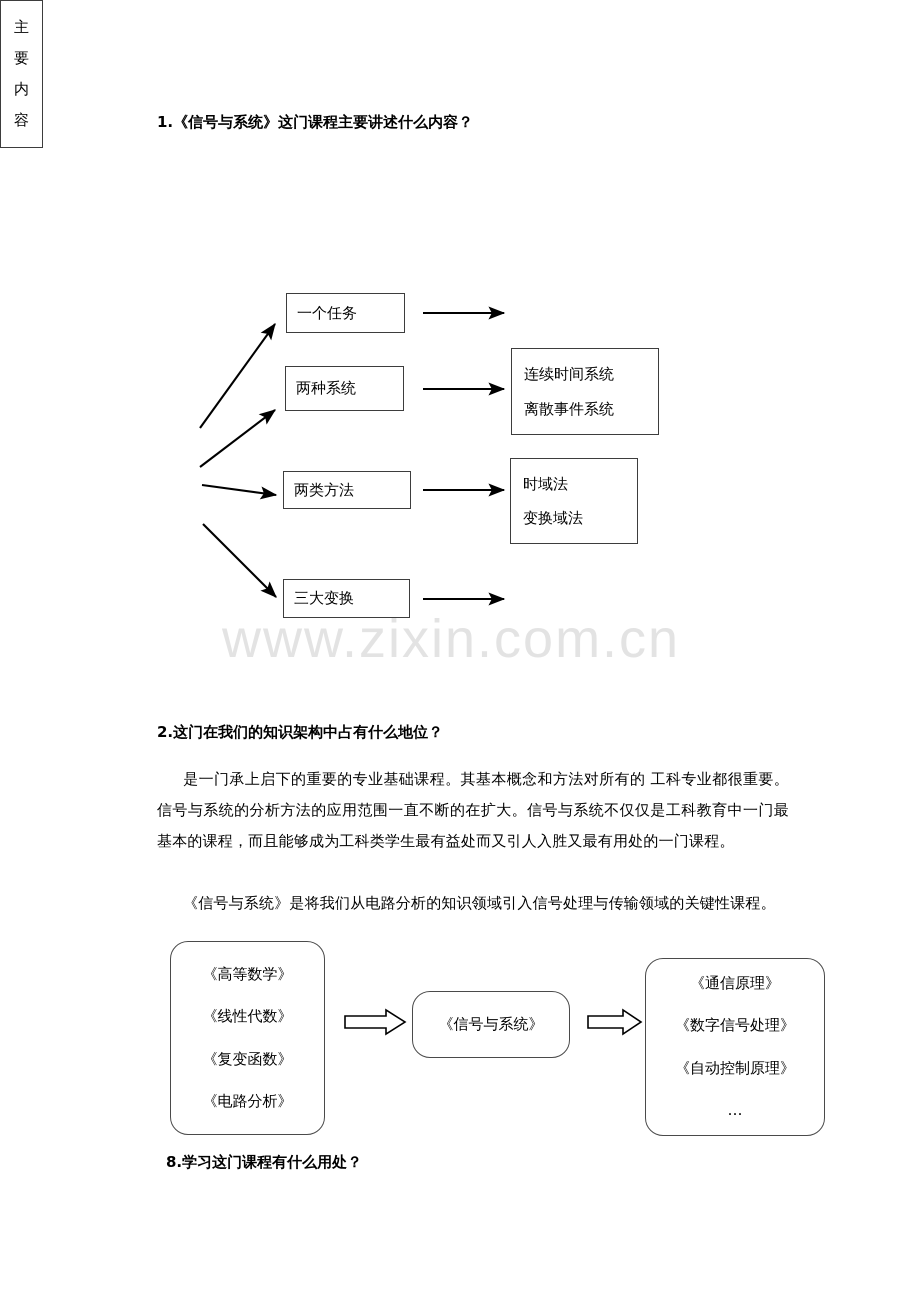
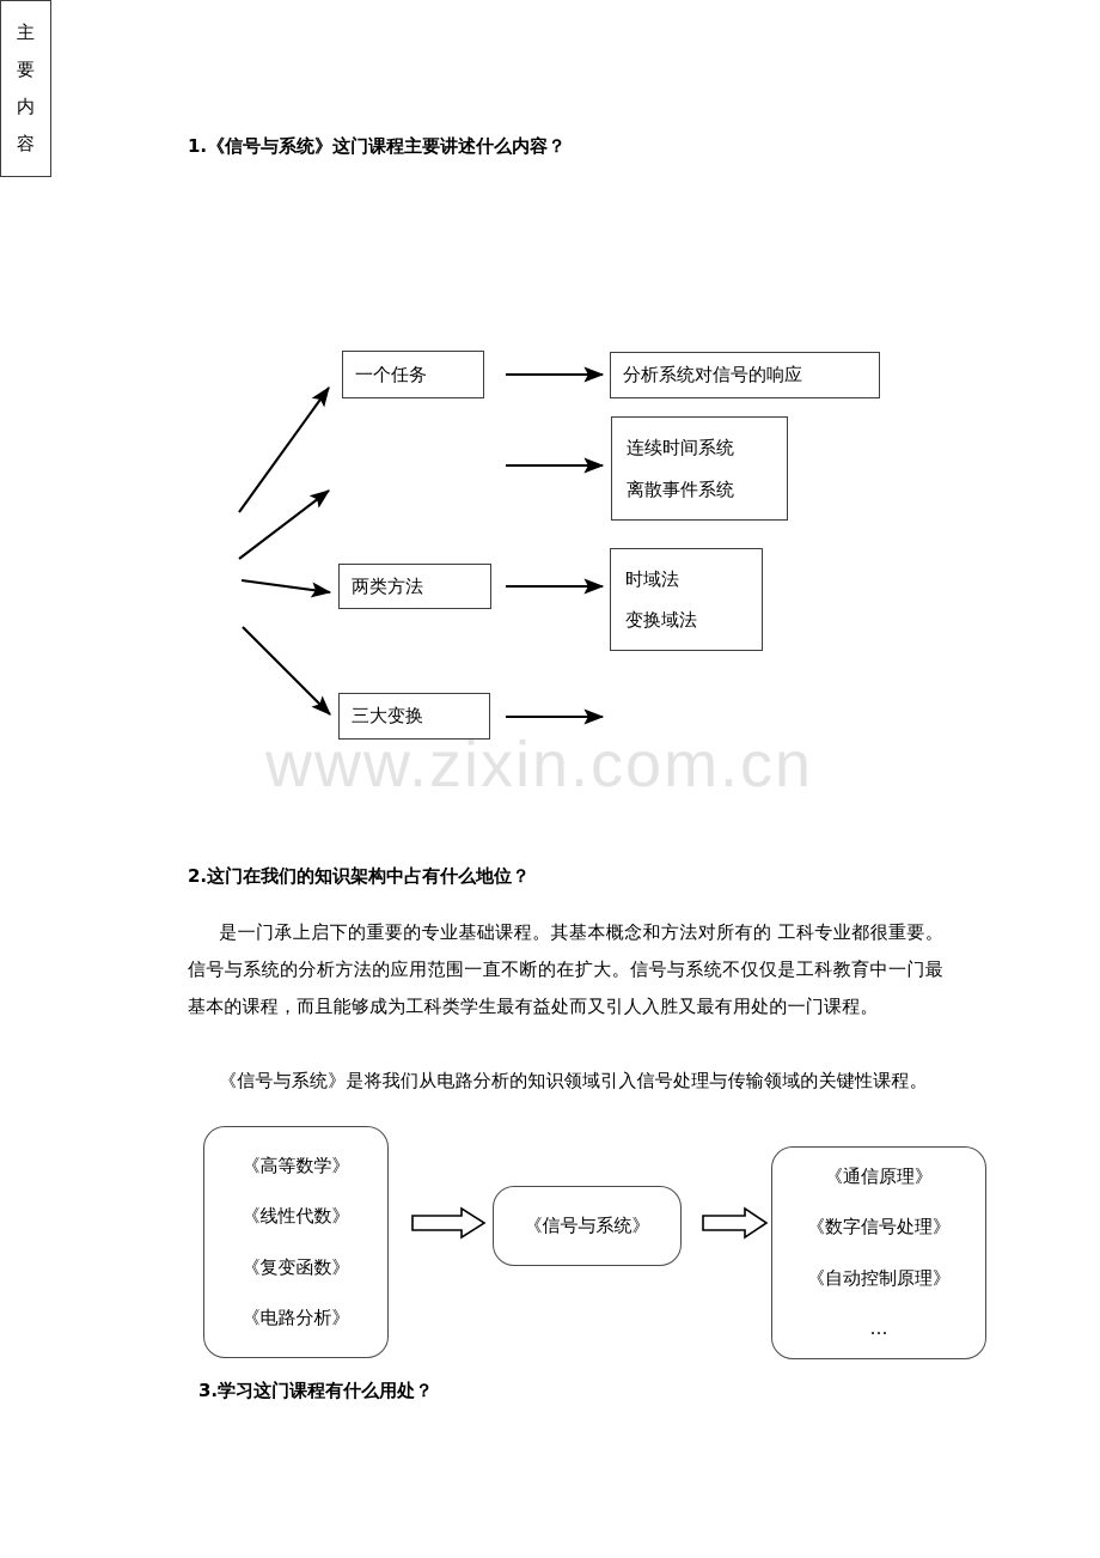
  www.zixin.com.cn
  1.《信号与系统》这门课程主要讲述什么内容？
  主
  要
  内
  容
  一个任务
- 两种系统
  两类方法
  三大变换
+ 分析系统对信号的响应
  连续时间系统
  离散事件系统
  时域法
  变换域法
  2.这门在我们的知识架构中占有什么地位？
  是一门承上启下的重要的专业基础课程。其基本概念和方法对所有的 工科专业都很重要。信号与系统的分析方法的应用范围一直不断的在扩大。信号与系统不仅仅是工科教育中一门最基本的课程，而且能够成为工科类学生最有益处而又引人入胜又最有用处的一门课程。
  《信号与系统》是将我们从电路分析的知识领域引入信号处理与传输领域的关键性课程。
  《高等数学》
  《线性代数》
  《复变函数》
  《电路分析》
  《信号与系统》
  《通信原理》
  《数字信号处理》
  《自动控制原理》
  …
- 8.学习这门课程有什么用处？
+ 3.学习这门课程有什么用处？
